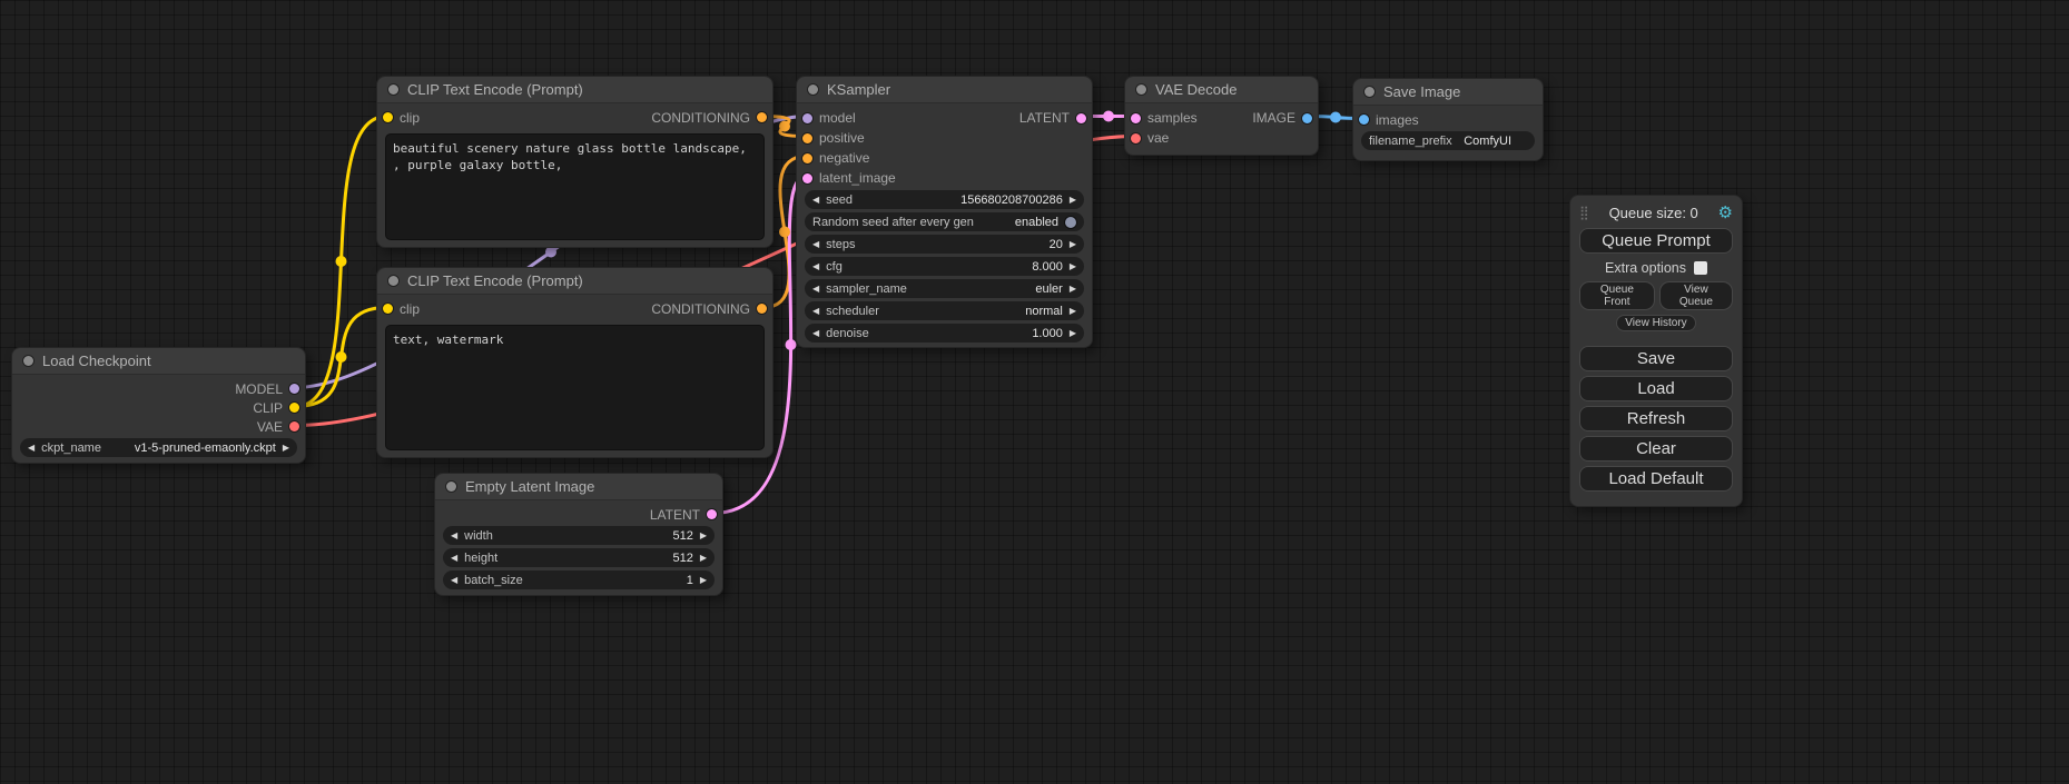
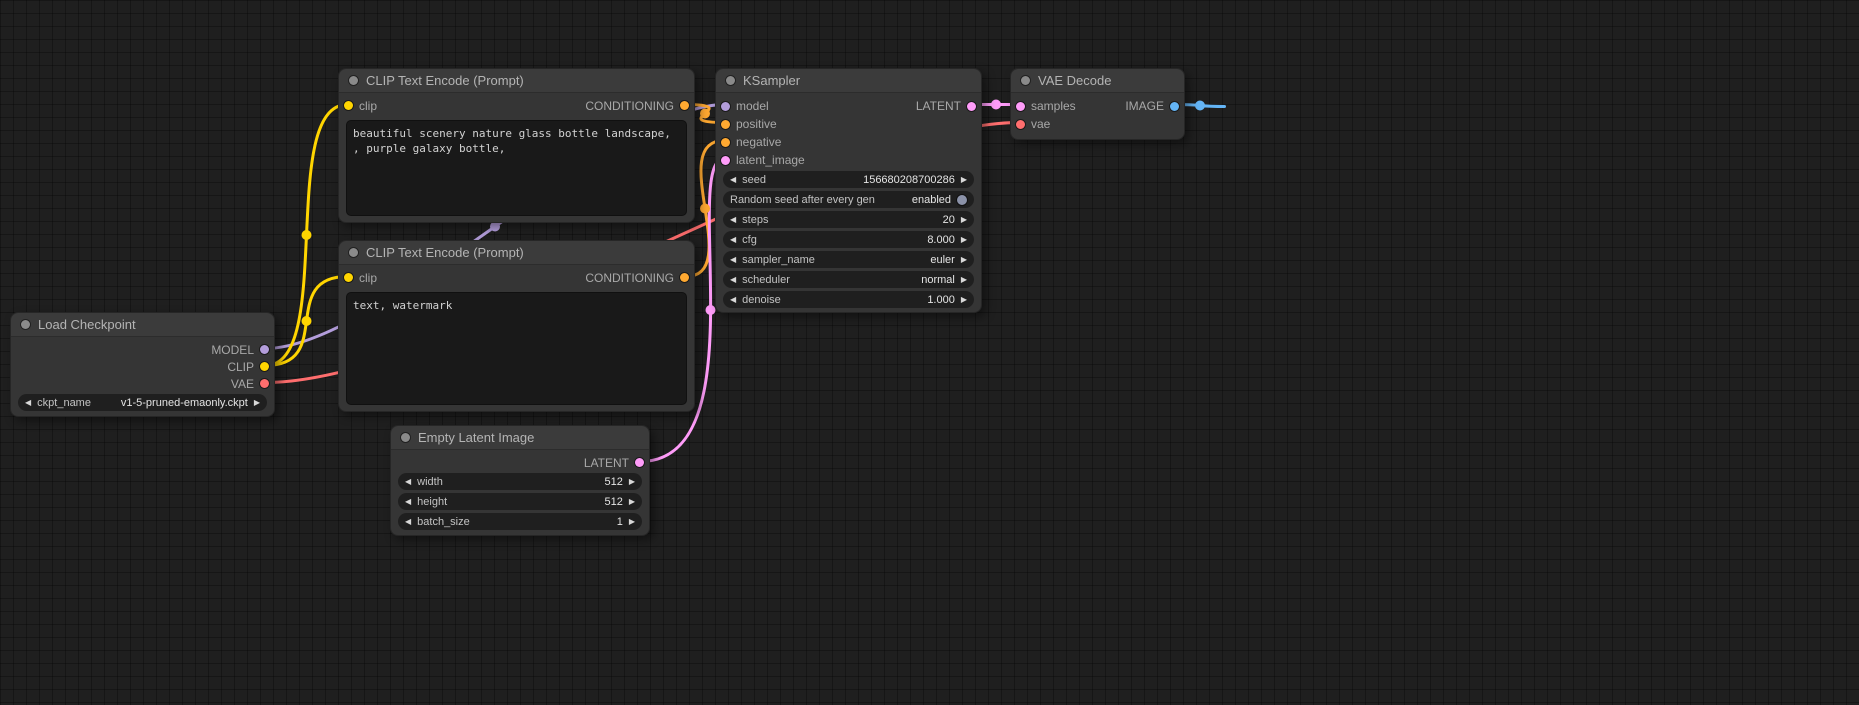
  Load Checkpoint
  MODEL
  CLIP
  VAE
  ◀
  ckpt_name
  v1-5-pruned-emaonly.ckpt
  ▶
  CLIP Text Encode (Prompt)
  clip
  CONDITIONING
  CLIP Text Encode (Prompt)
  clip
  CONDITIONING
  text, watermark
  Empty Latent Image
  LATENT
  ◀
  width
  512
  ▶
  ◀
  height
  512
  ▶
  ◀
  batch_size
  1
  ▶
  KSampler
  model
  LATENT
  positive
  negative
  latent_image
  ◀
  seed
  156680208700286
  ▶
  Random seed after every gen
  enabled
  ◀
  steps
  20
  ▶
  ◀
  cfg
  8.000
  ▶
  ◀
  sampler_name
  euler
  ▶
  ◀
  scheduler
  normal
  ▶
  ◀
  denoise
  1.000
  ▶
  VAE Decode
  samples
  IMAGE
  vae
- Save Image
- images
- filename_prefix
- ComfyUI
- ⣿
- Queue size: 0
- ⚙
- Queue Prompt
- Extra options
- Queue Front
- View Queue
- View History
- Save
- Load
- Refresh
- Clear
- Load Default
